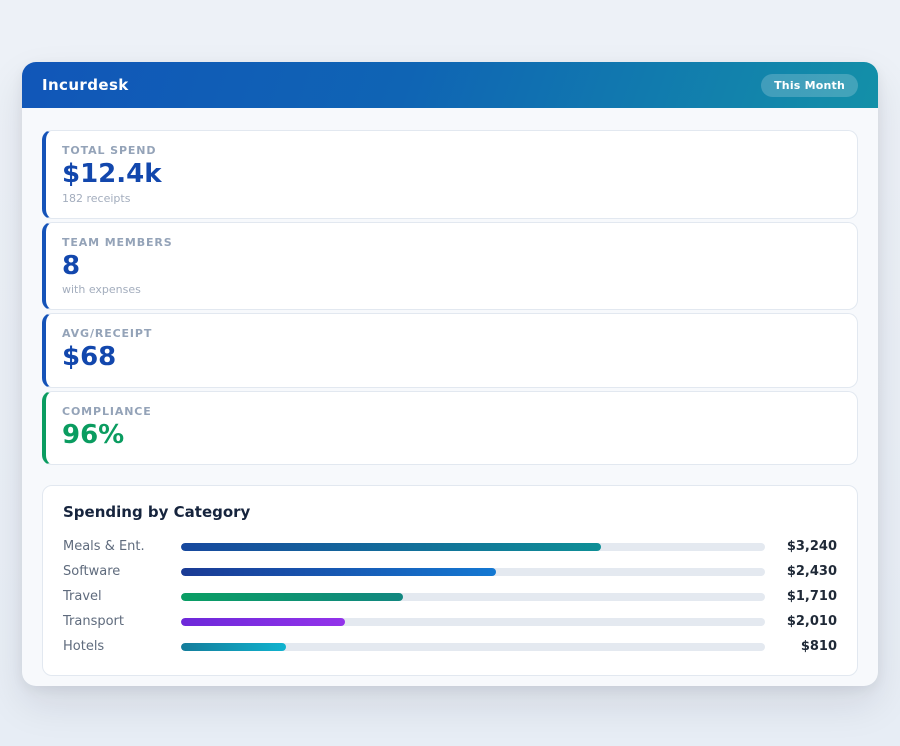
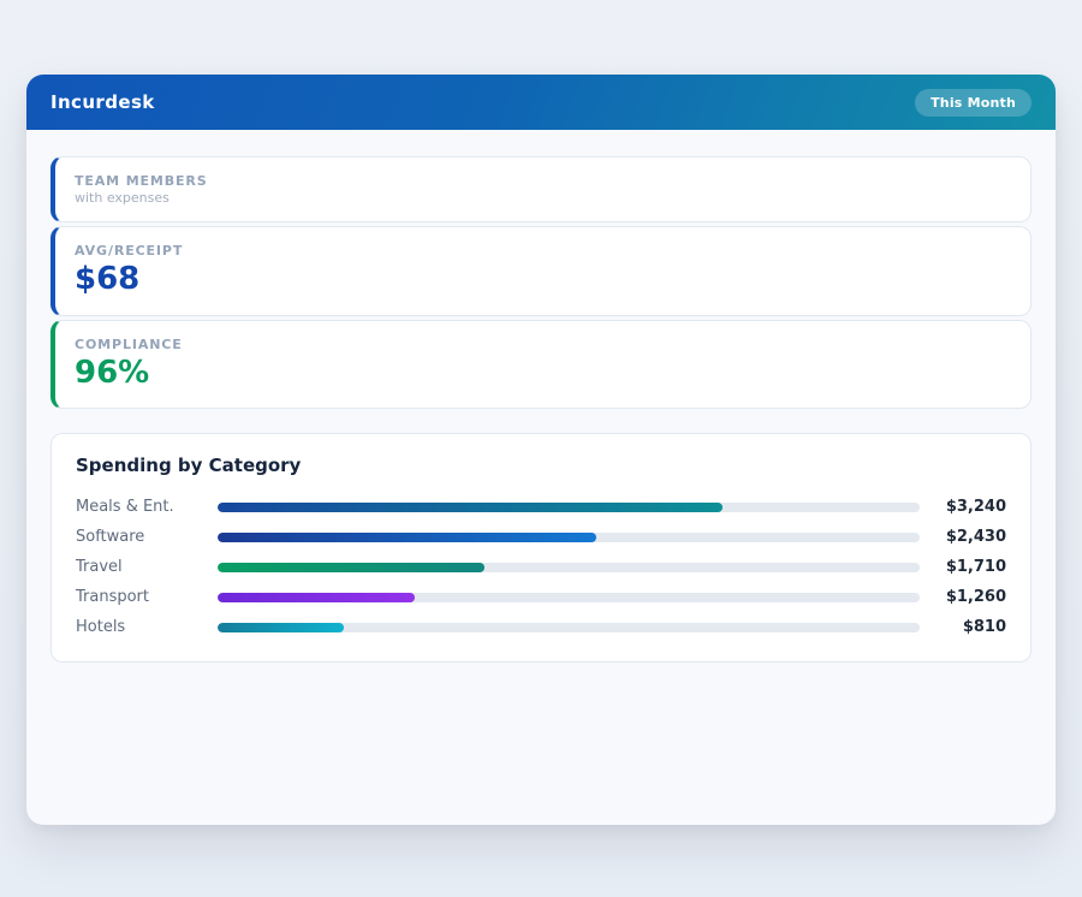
  Incurdesk
  This Month
- TOTAL SPEND
- $12.4k
- 182 receipts
  TEAM MEMBERS
- 8
  with expenses
  AVG/RECEIPT
  $68
  COMPLIANCE
  96%
  Spending by Category
  Meals & Ent.
  $3,240
  Software
  $2,430
  Travel
  $1,710
  Transport
- $2,010
+ $1,260
  Hotels
  $810
